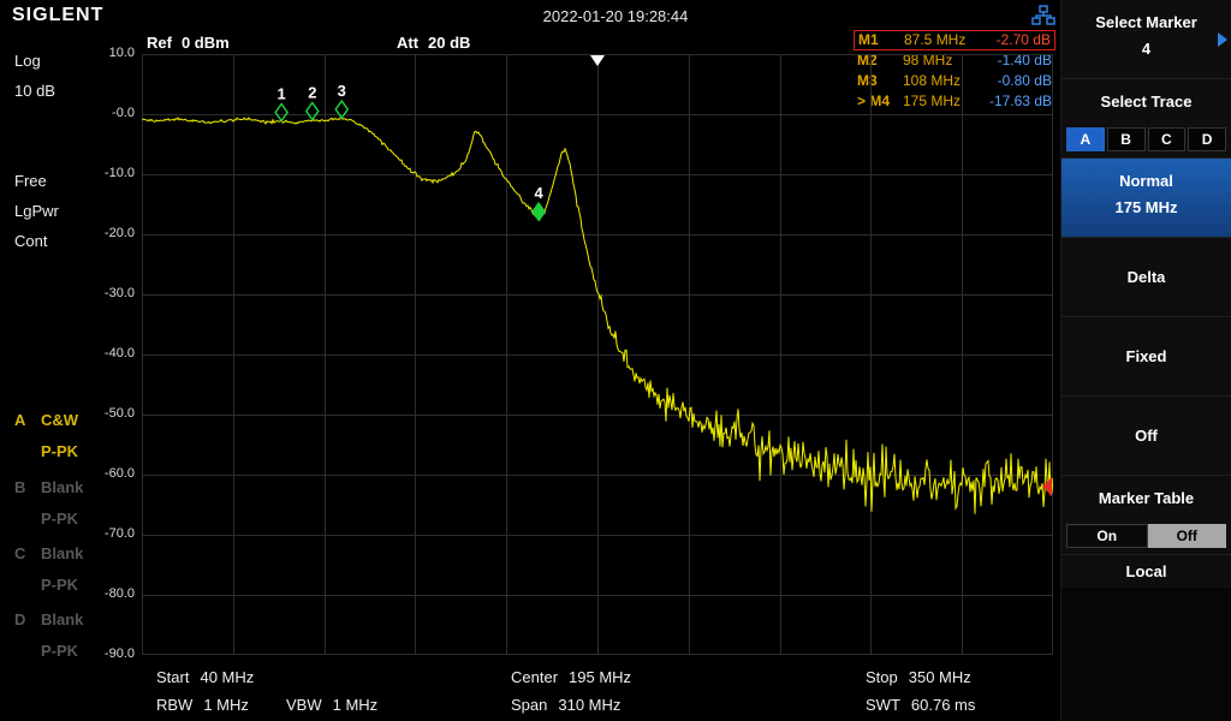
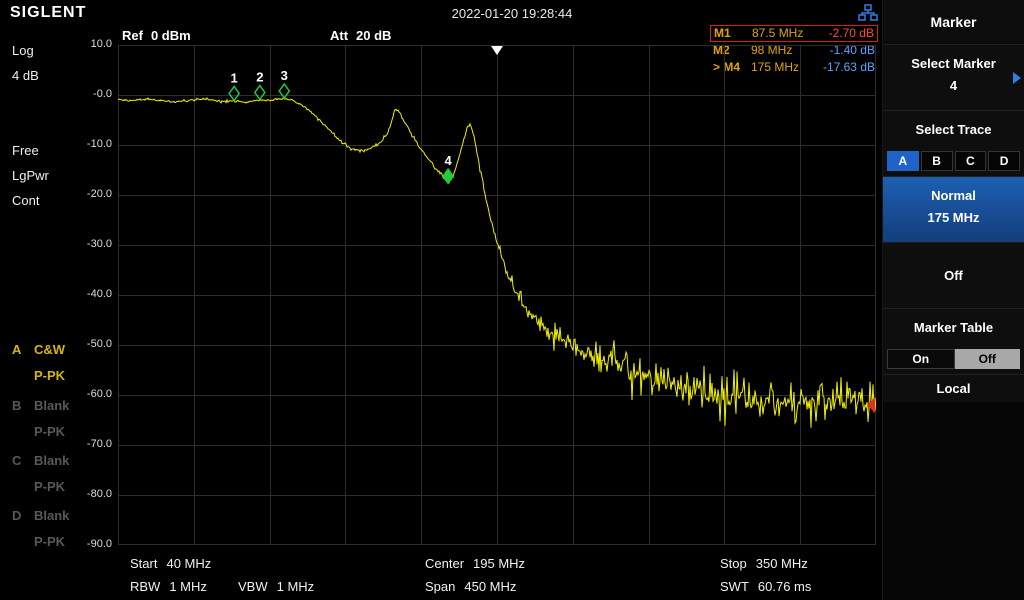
  SIGLENT
  2022-01-20 19:28:44
  Ref 0 dBm
  Att 20 dB
  M1
  87.5 MHz
  -2.70 dB
  M2
  98 MHz
  -1.40 dB
- M3
- 108 MHz
- -0.80 dB
  > M4
  175 MHz
  -17.63 dB
  10.0
  -0.0
  -10.0
  -20.0
  -30.0
  -40.0
  -50.0
  -60.0
  -70.0
  -80.0
  -90.0
  1
  2
  3
  4
  Log
- 10 dB
+ 4 dB
  Free
  LgPwr
  Cont
  A C&W
  P-PK
  B Blank
  P-PK
  C Blank
  P-PK
  D Blank
  P-PK
  Start 40 MHz
  Center 195 MHz
  Stop 350 MHz
  RBW 1 MHz
  VBW 1 MHz
- Span 310 MHz
+ Span 450 MHz
  SWT 60.76 ms
+ Marker
  Select Marker
  4
  Select Trace
  A
  B
  C
  D
  Normal
  175 MHz
- Delta
- Fixed
  Off
  Marker Table
  On
  Off
  Local
